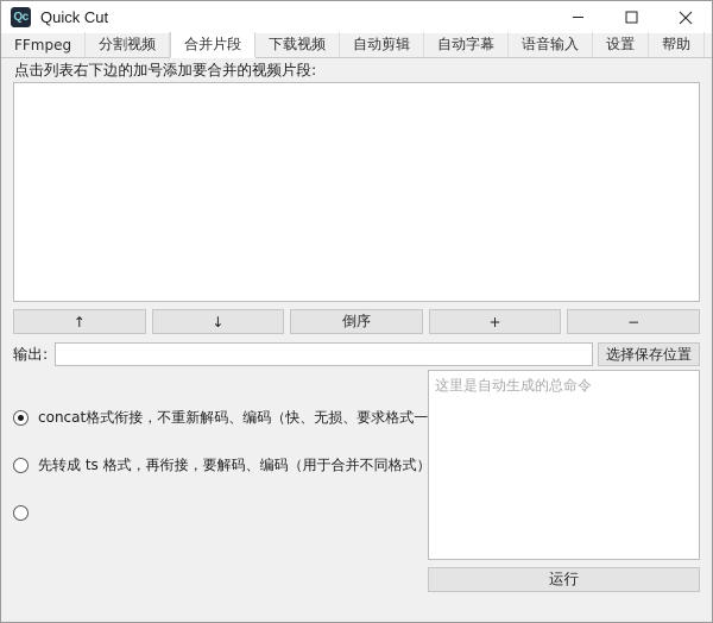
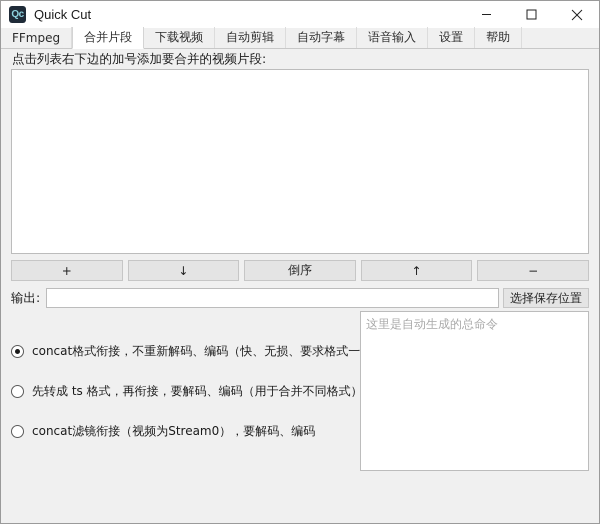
  Qc
  Quick Cut
  FFmpeg
- 分割视频
  合并片段
  下载视频
  自动剪辑
  自动字幕
  语音输入
  设置
  帮助
  点击列表右下边的加号添加要合并的视频片段:
- ↑
+ +
  ↓
  倒序
- +
+ ↑
  −
  输出:
  选择保存位置
  concat格式衔接，不重新解码、编码（快、无损、要求格式一
  先转成 ts 格式，再衔接，要解码、编码（用于合并不同格式）
+ concat滤镜衔接（视频为Stream0），要解码、编码
  这里是自动生成的总命令
- 运行
